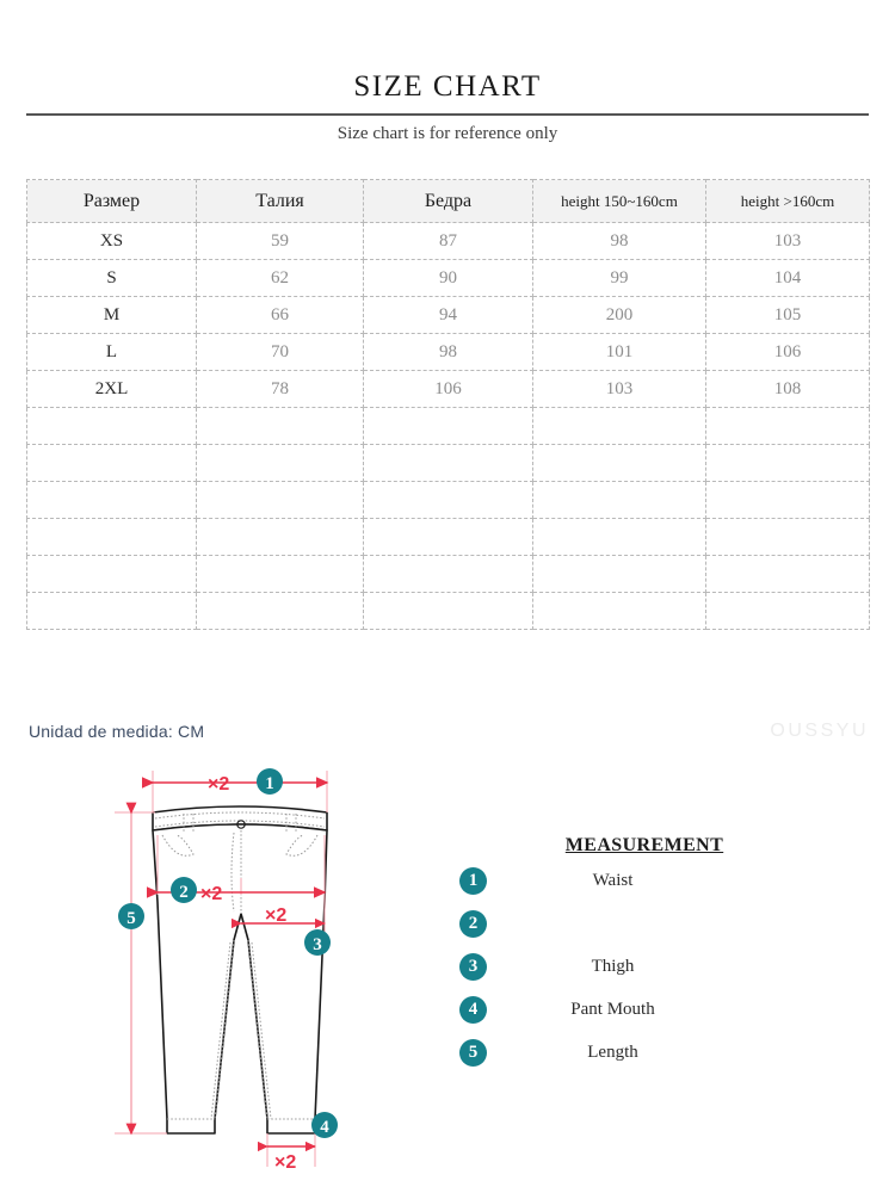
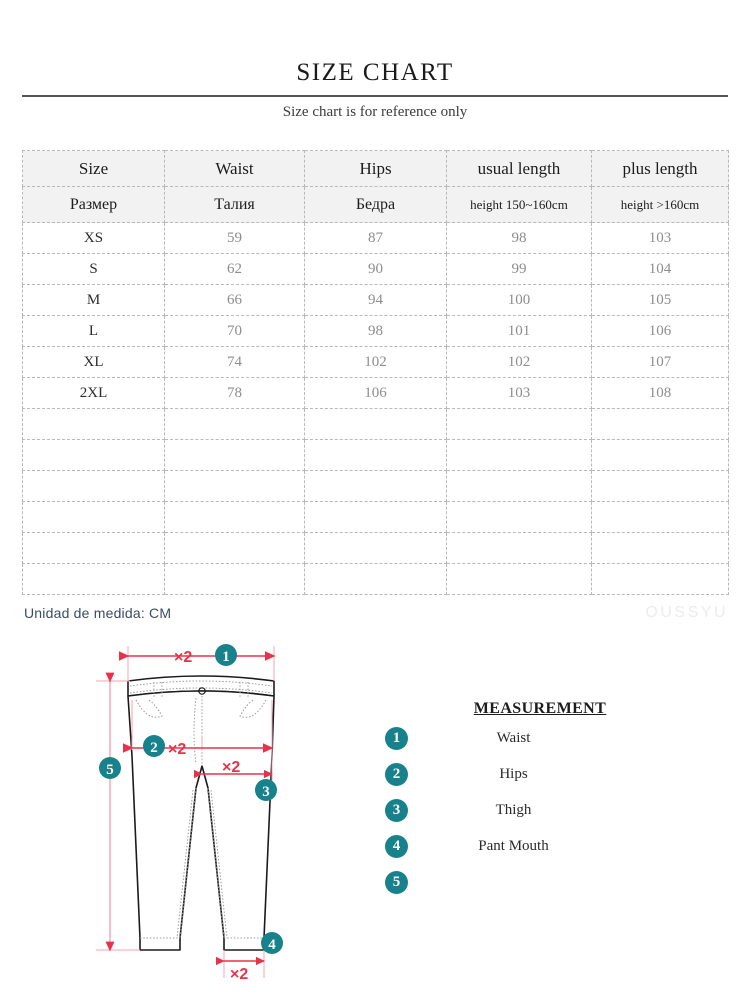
  SIZE CHART
  Size chart is for reference only
+ Size	Waist	Hips	usual length	plus length
  Размер	Талия	Бедра	height 150~160cm	height >160cm
  XS	59	87	98	103
  S	62	90	99	104
- M	66	94	200	105
+ M	66	94	100	105
  L	70	98	101	106
+ XL	74	102	102	107
  2XL	78	106	103	108
  Unidad de medida: CM
  ×2
  1
  2
  ×2
  ×2
  3
  5
  ×2
  4
  MEASUREMENT
  1
  Waist
  2
+ Hips
  3
  Thigh
  4
  Pant Mouth
  5
- Length
